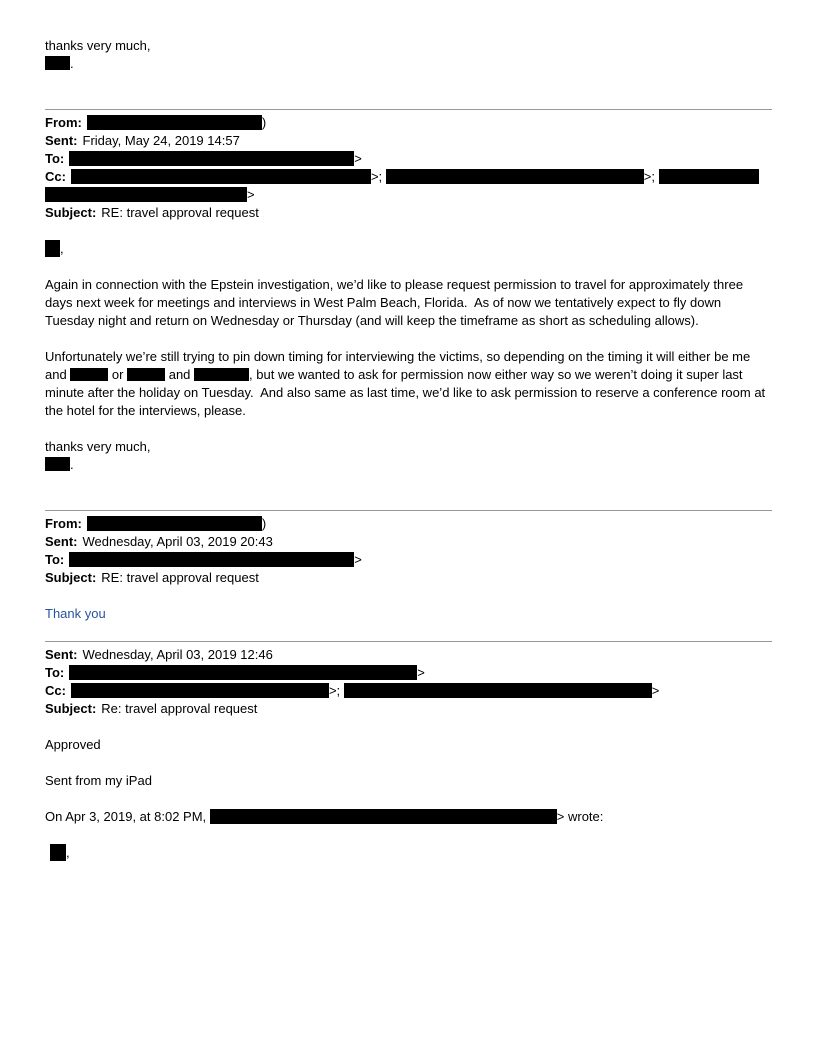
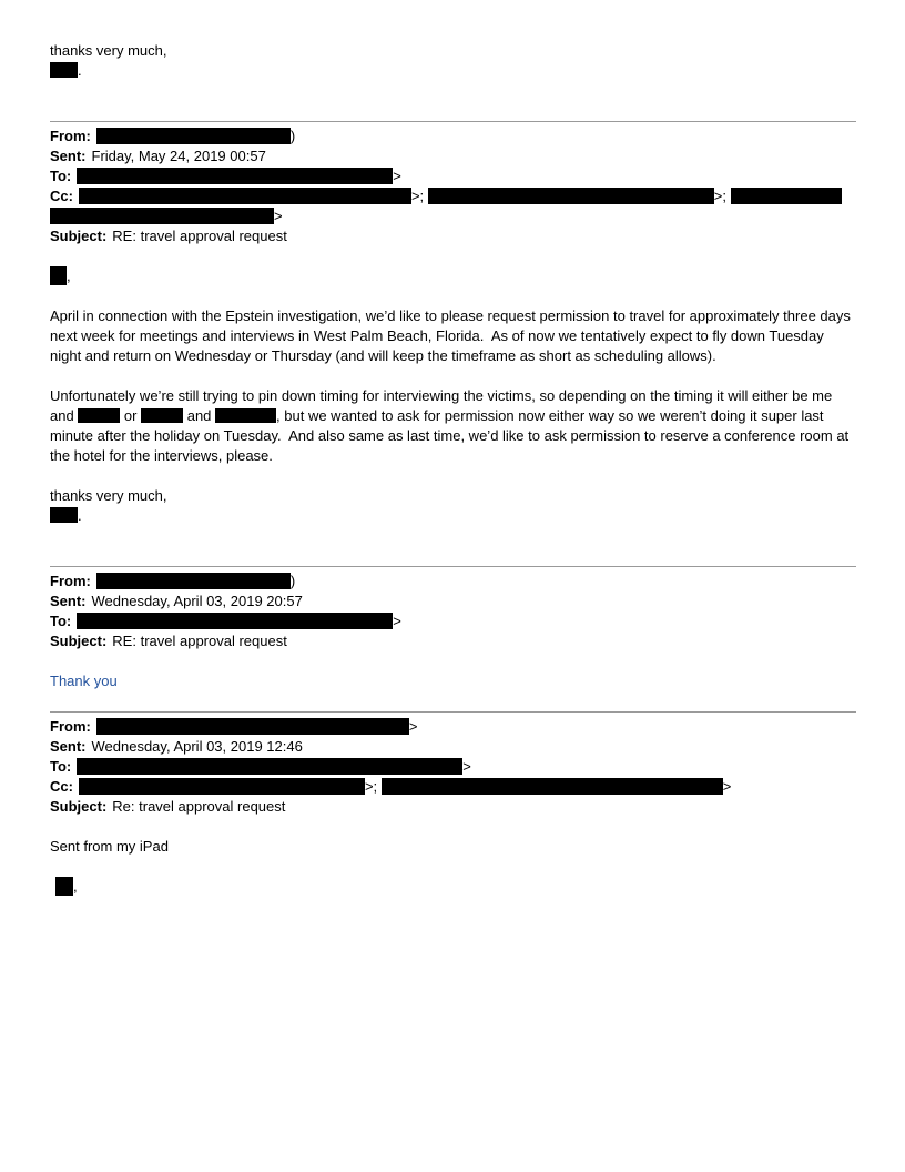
  thanks very much,
  .
  From: )
- Sent: Friday, May 24, 2019 14:57
+ Sent: Friday, May 24, 2019 00:57
  To: >
  Cc: >; >;
  >
  Subject: RE: travel approval request
  ,
- Again in connection with the Epstein investigation, we’d like to please request permission to travel for approximately three days next week for meetings and interviews in West Palm Beach, Florida. As of now we tentatively expect to fly down Tuesday night and return on Wednesday or Thursday (and will keep the timeframe as short as scheduling allows).
+ April in connection with the Epstein investigation, we’d like to please request permission to travel for approximately three days next week for meetings and interviews in West Palm Beach, Florida. As of now we tentatively expect to fly down Tuesday night and return on Wednesday or Thursday (and will keep the timeframe as short as scheduling allows).
  Unfortunately we’re still trying to pin down timing for interviewing the victims, so depending on the timing it will either be me and or and , but we wanted to ask for permission now either way so we weren’t doing it super last minute after the holiday on Tuesday. And also same as last time, we’d like to ask permission to reserve a conference room at the hotel for the interviews, please.
  thanks very much,
  .
  From: )
- Sent: Wednesday, April 03, 2019 20:43
+ Sent: Wednesday, April 03, 2019 20:57
  To: >
  Subject: RE: travel approval request
  Thank you
+ From: >
  Sent: Wednesday, April 03, 2019 12:46
  To: >
  Cc: >; >
  Subject: Re: travel approval request
- Approved
  Sent from my iPad
- On Apr 3, 2019, at 8:02 PM, > wrote:
  ,
